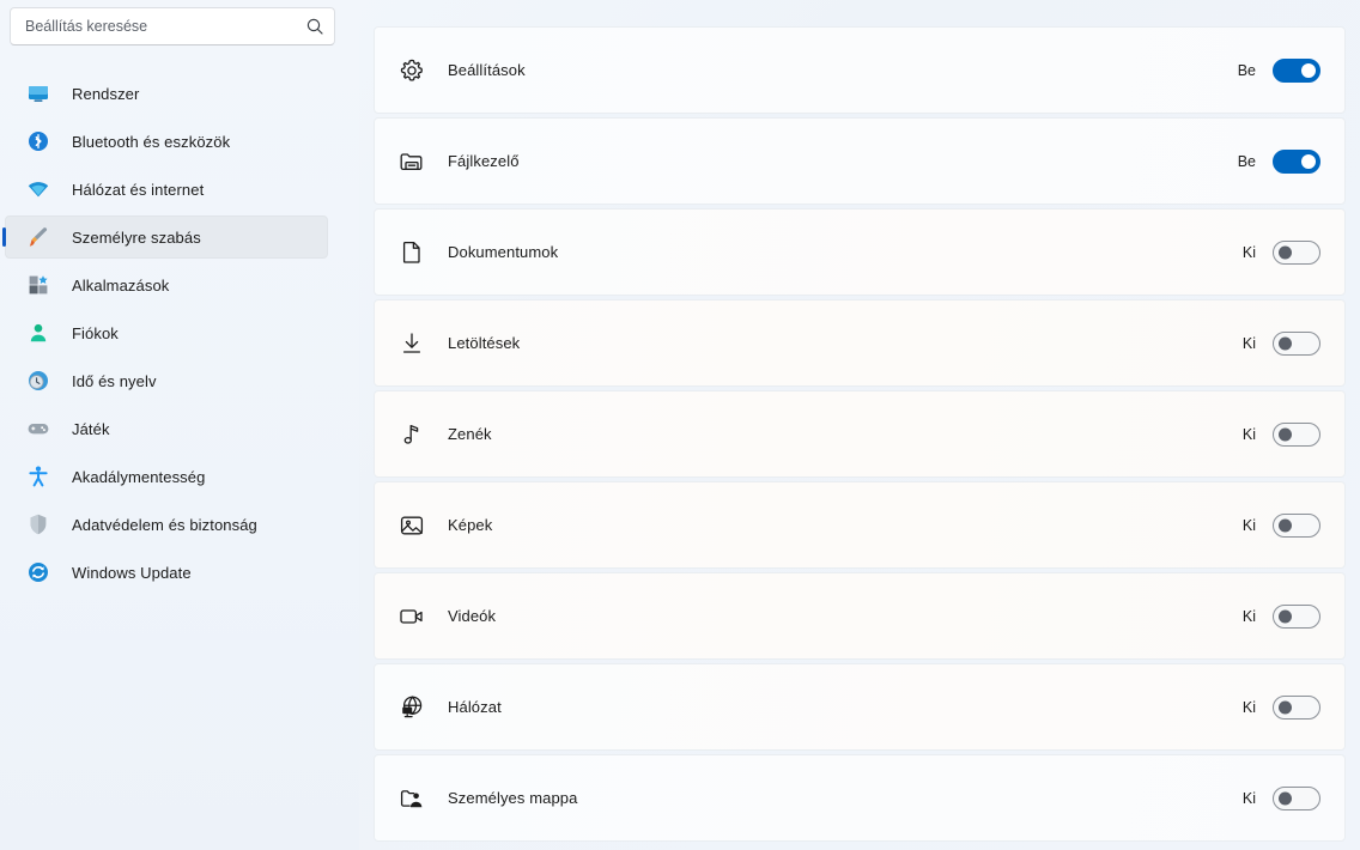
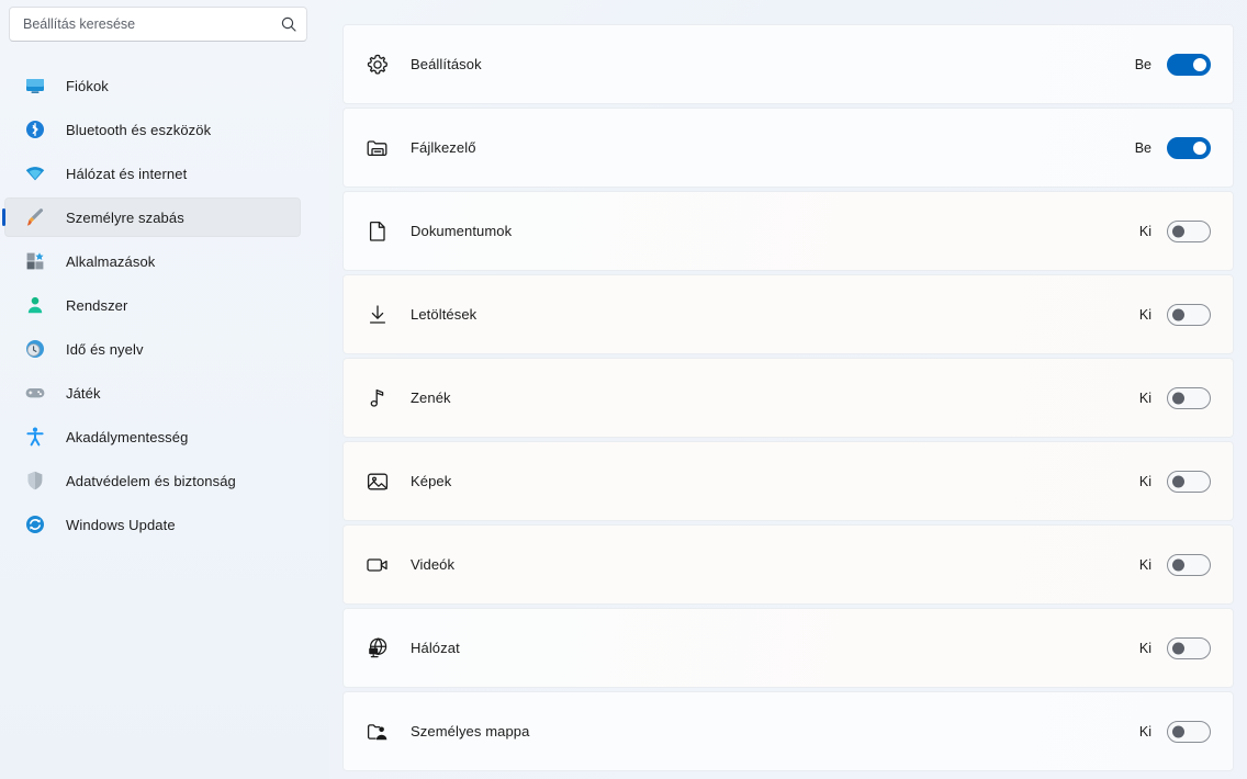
  Beállítás keresése
- Rendszer
+ Fiókok
  Bluetooth és eszközök
  Hálózat és internet
  Személyre szabás
  Alkalmazások
- Fiókok
+ Rendszer
  Idő és nyelv
  Játék
  Akadálymentesség
  Adatvédelem és biztonság
  Windows Update
  Beállítások
  Be
  Fájlkezelő
  Be
  Dokumentumok
  Ki
  Letöltések
  Ki
  Zenék
  Ki
  Képek
  Ki
  Videók
  Ki
  Hálózat
  Ki
  Személyes mappa
  Ki
